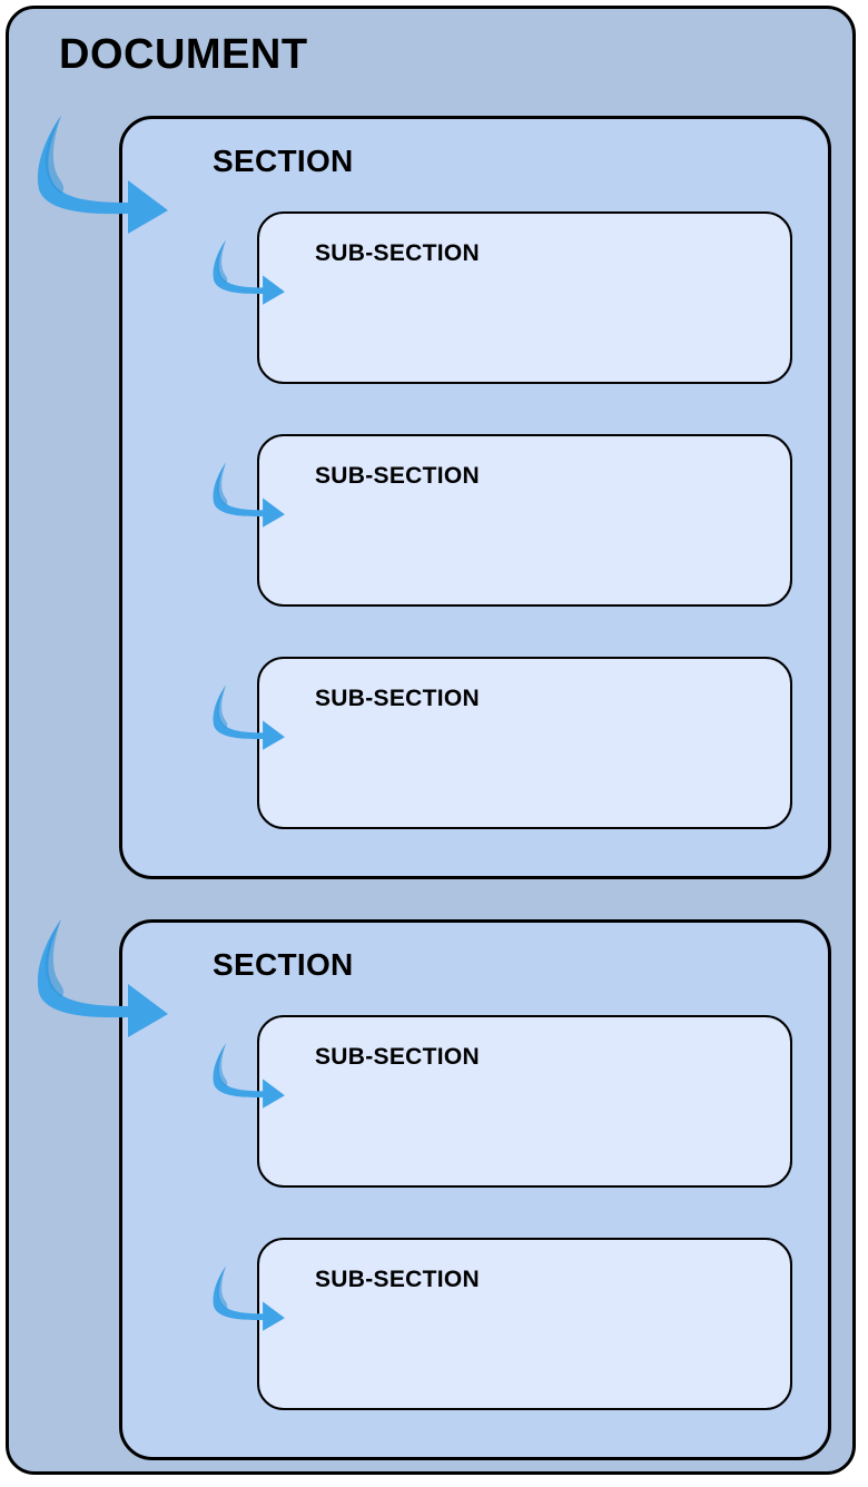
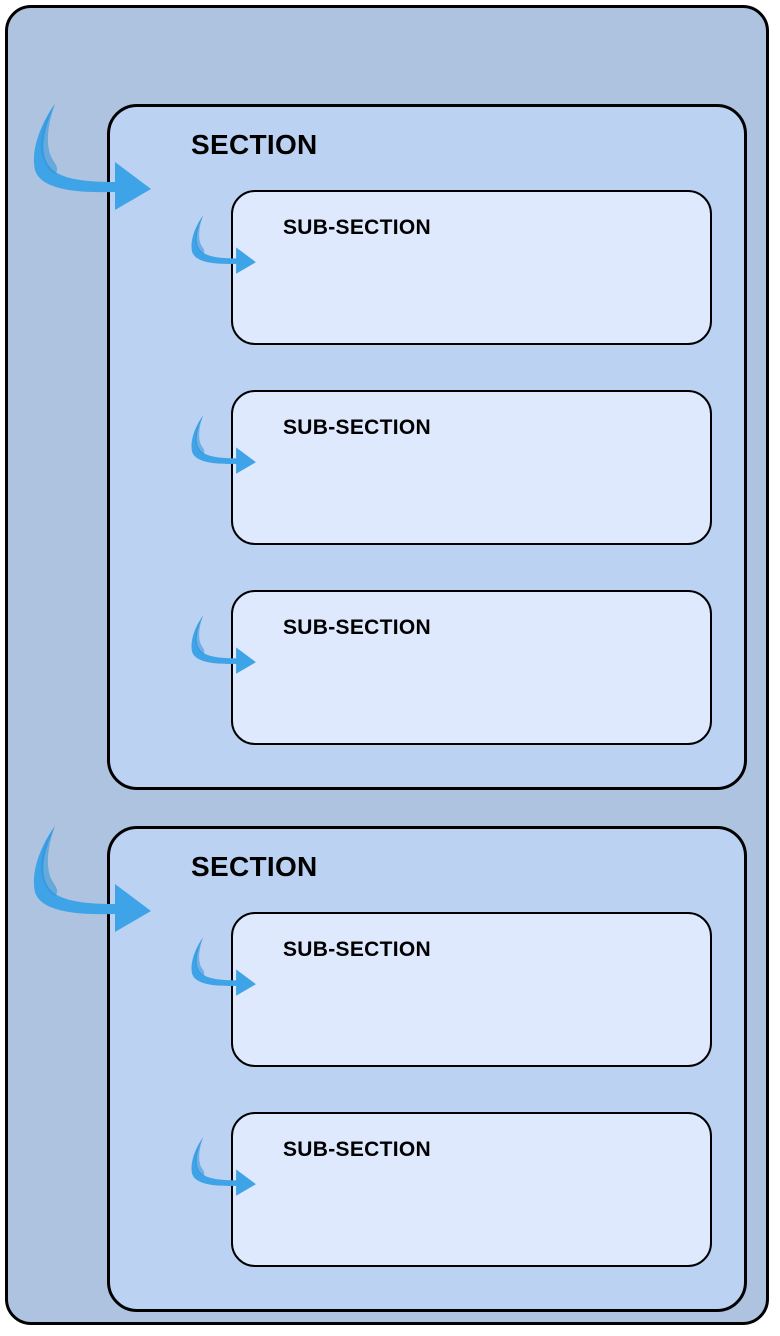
- DOCUMENT
  SECTION
  SUB-SECTION
  SUB-SECTION
  SUB-SECTION
  SECTION
  SUB-SECTION
  SUB-SECTION
